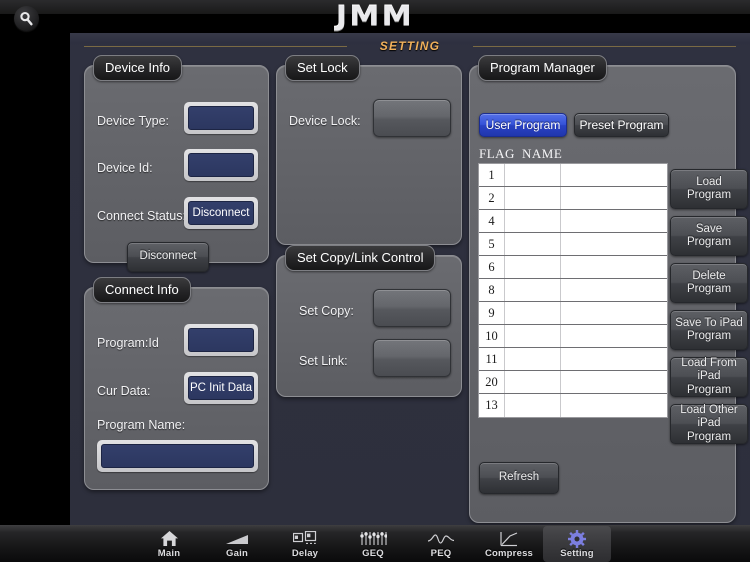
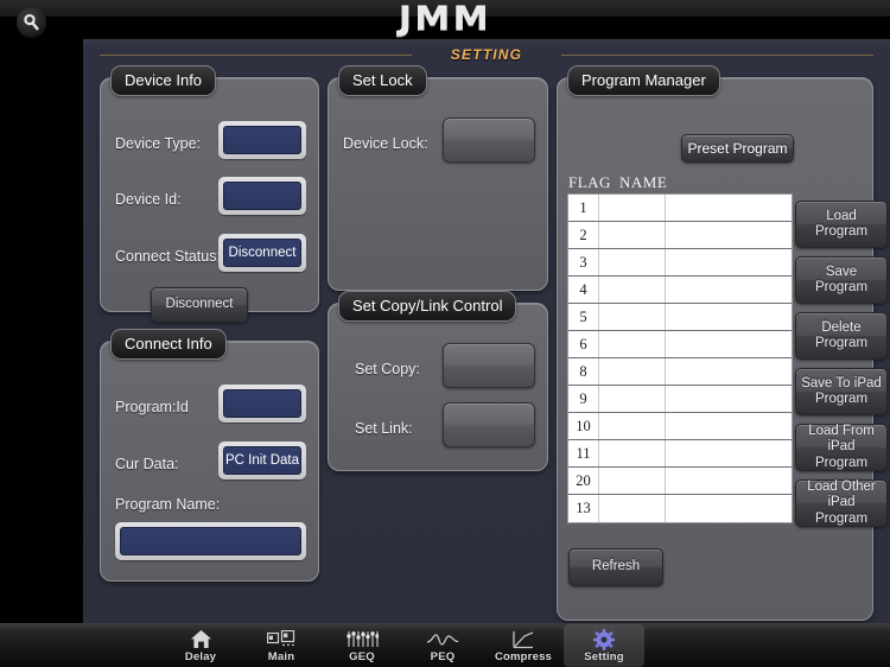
  JMM
  SETTING
  Device Info
  Device Type:
  Device Id:
  Connect Status
  Disconnect
  Disconnect
  Connect Info
  Program:Id
  Cur Data:
  PC Init Data
  Program Name:
  Set Lock
  Device Lock:
  Set Copy/Link Control
  Set Copy:
  Set Link:
  Program Manager
- User Program
  Preset Program
  FLAG
  NAME
  1
  2
+ 3
  4
  5
  6
  8
  9
  10
  11
  20
  13
  Load
  Program
  Save
  Program
  Delete
  Program
  Save To iPad
  Program
  Load From iPad
  Program
  Load Other iPad
  Program
  Refresh
- Main
+ Delay
- Gain
- Delay
+ Main
  GEQ
  PEQ
  Compress
  Setting
